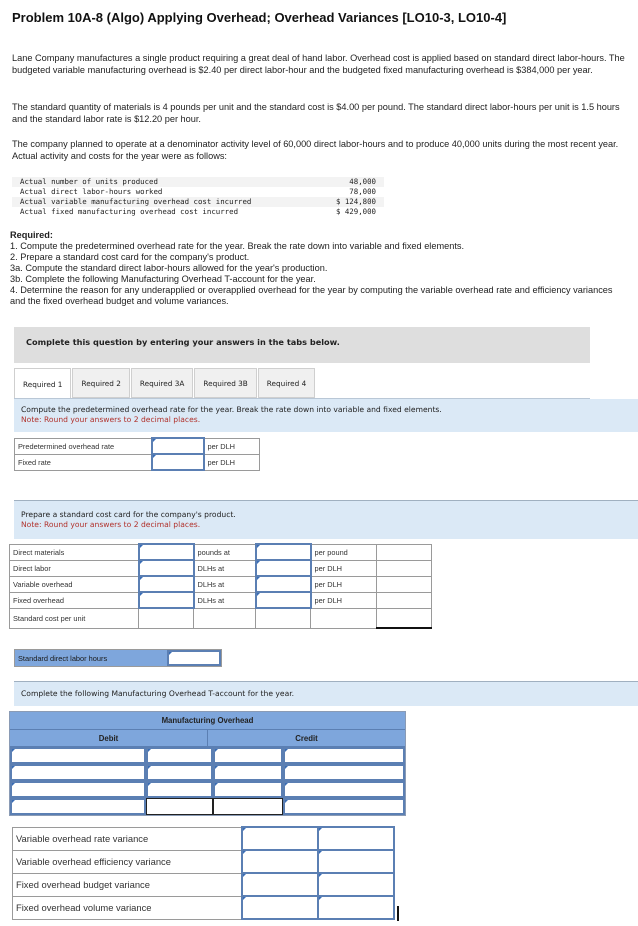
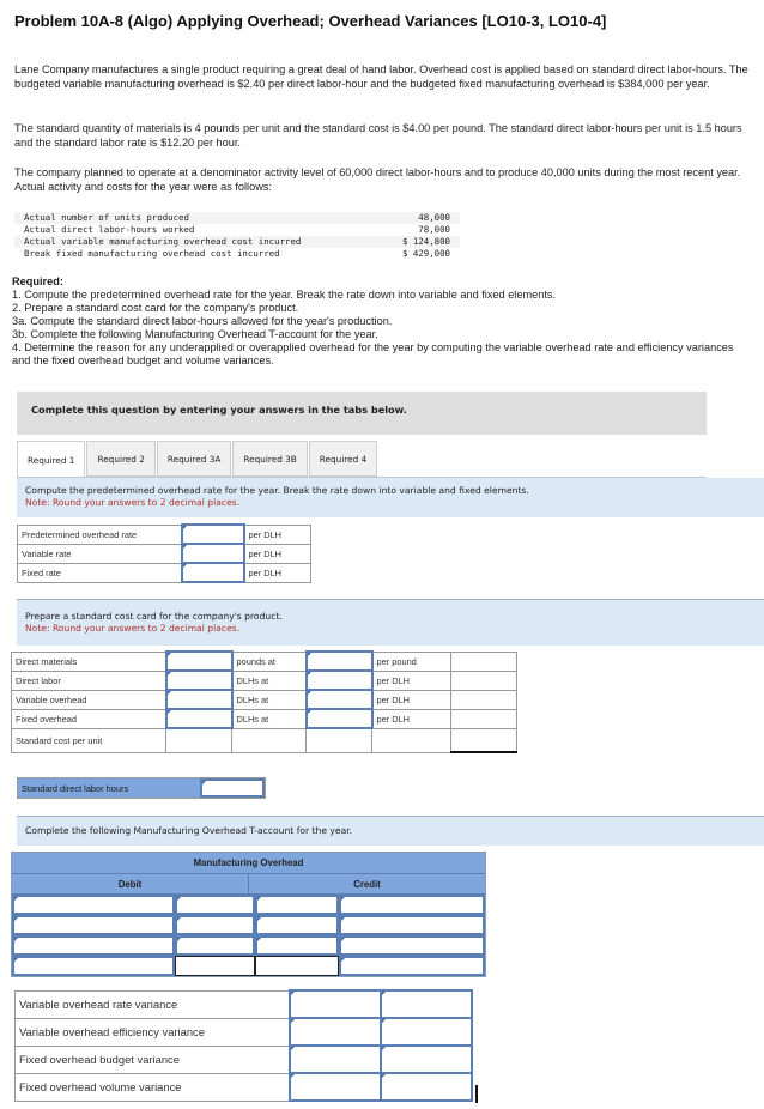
  Problem 10A-8 (Algo) Applying Overhead; Overhead Variances [LO10-3, LO10-4]
  Lane Company manufactures a single product requiring a great deal of hand labor. Overhead cost is applied based on standard direct labor-hours. The budgeted variable manufacturing overhead is $2.40 per direct labor-hour and the budgeted fixed manufacturing overhead is $384,000 per year.
  The standard quantity of materials is 4 pounds per unit and the standard cost is $4.00 per pound. The standard direct labor-hours per unit is 1.5 hours and the standard labor rate is $12.20 per hour.
  The company planned to operate at a denominator activity level of 60,000 direct labor-hours and to produce 40,000 units during the most recent year. Actual activity and costs for the year were as follows:
  Actual number of units produced	48,000
  Actual direct labor-hours worked	78,000
  Actual variable manufacturing overhead cost incurred	$ 124,800
- Actual fixed manufacturing overhead cost incurred	$ 429,000
+ Break fixed manufacturing overhead cost incurred	$ 429,000
  Required:
  1. Compute the predetermined overhead rate for the year. Break the rate down into variable and fixed elements.
  2. Prepare a standard cost card for the company's product.
  3a. Compute the standard direct labor-hours allowed for the year's production.
  3b. Complete the following Manufacturing Overhead T-account for the year.
  4. Determine the reason for any underapplied or overapplied overhead for the year by computing the variable overhead rate and efficiency variances and the fixed overhead budget and volume variances.
  Complete this question by entering your answers in the tabs below.
  Required 1
  Required 2
  Required 3A
  Required 3B
  Required 4
  Compute the predetermined overhead rate for the year. Break the rate down into variable and fixed elements.
  Note: Round your answers to 2 decimal places.
  Predetermined overhead rate		per DLH
+ Variable rate		per DLH
  Fixed rate		per DLH
  Prepare a standard cost card for the company's product.
  Note: Round your answers to 2 decimal places.
  Direct materials		pounds at		per pound
  Direct labor		DLHs at		per DLH
  Variable overhead		DLHs at		per DLH
  Fixed overhead		DLHs at		per DLH
  Standard cost per unit
  Standard direct labor hours
  Complete the following Manufacturing Overhead T-account for the year.
  Manufacturing Overhead
  Debit
  Credit
  Variable overhead rate variance
  Variable overhead efficiency variance
  Fixed overhead budget variance
  Fixed overhead volume variance
